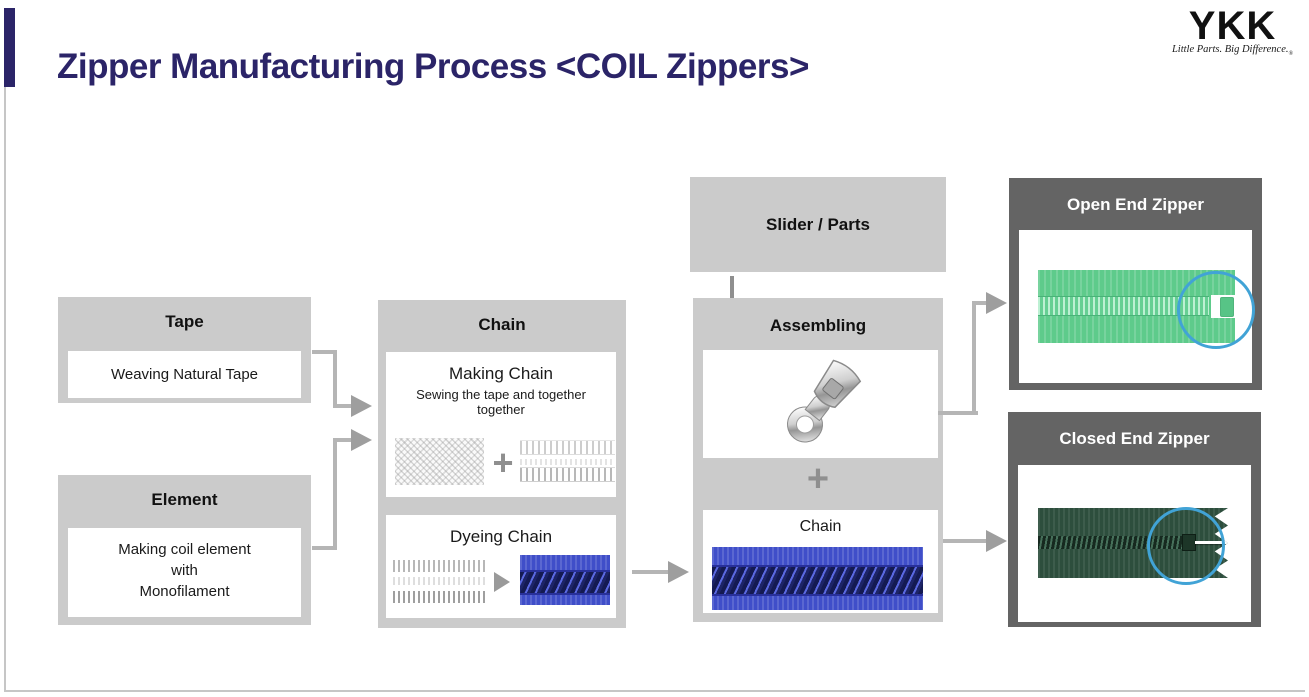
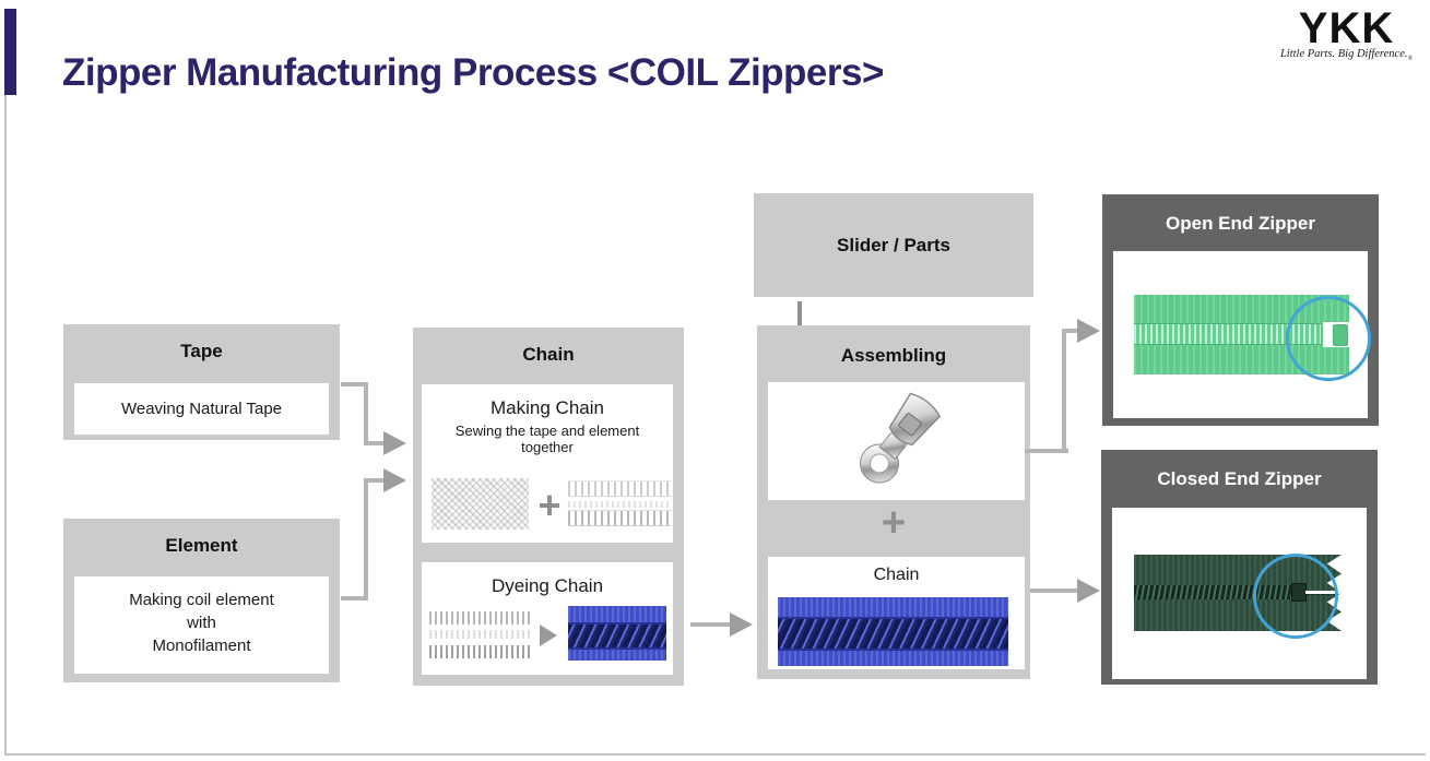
  Zipper Manufacturing Process <COIL Zippers>
  YKK
  Little Parts. Big Difference.
  Tape
  Weaving Natural Tape
  Element
  Making coil element
  with
  Monofilament
  Chain
  Making Chain
- Sewing the tape and together together
+ Sewing the tape and element together
  +
  Dyeing Chain
  Slider / Parts
  Assembling
  +
  Chain
  Open End Zipper
  Closed End Zipper
